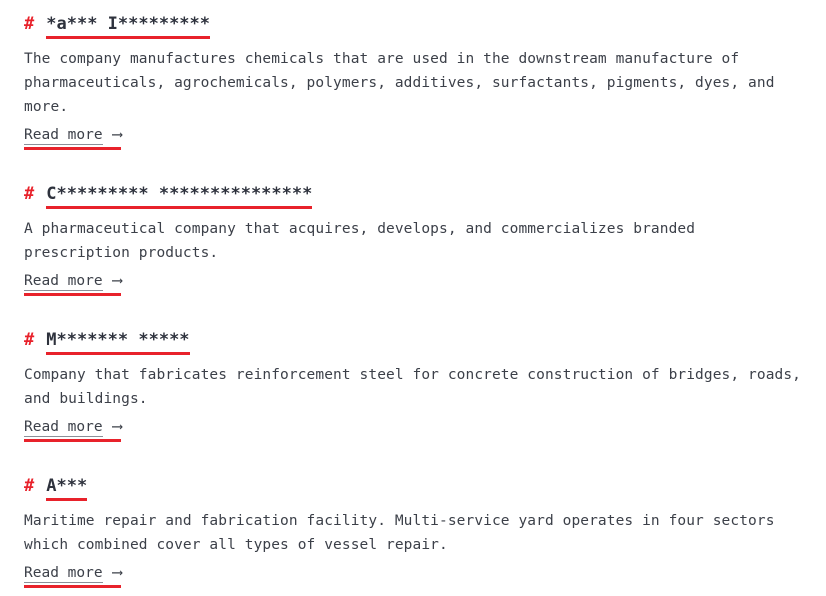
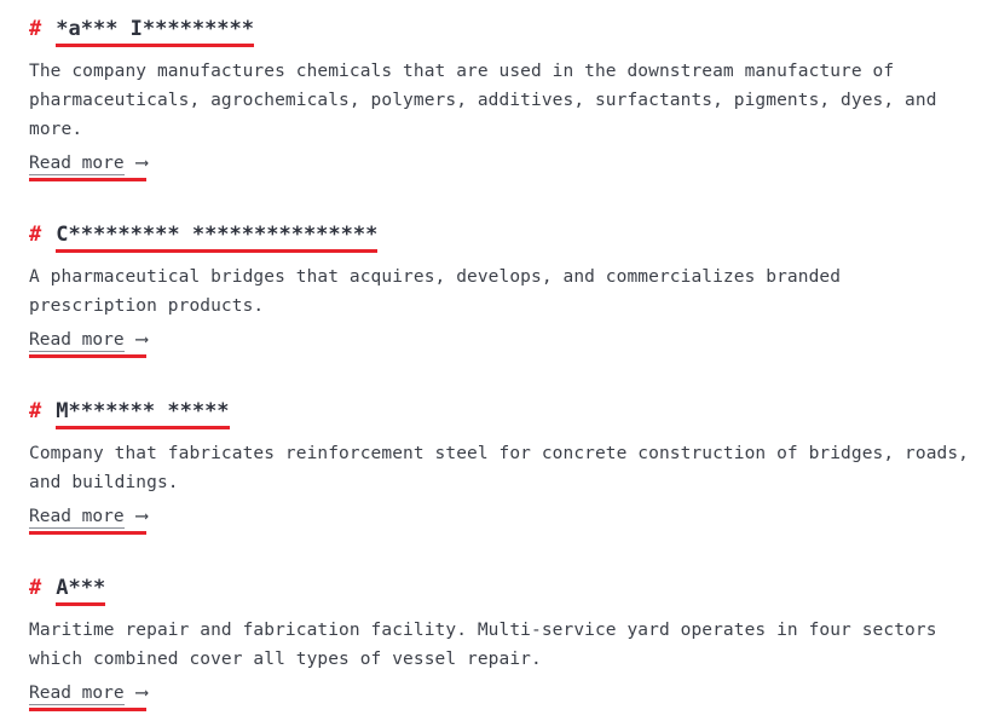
  # *a*** I*********
  The company manufactures chemicals that are used in the downstream manufacture of pharmaceuticals, agrochemicals, polymers, additives, surfactants, pigments, dyes, and more.
  Read more ⟶
  # C********* ***************
- A pharmaceutical company that acquires, develops, and commercializes branded prescription products.
+ A pharmaceutical bridges that acquires, develops, and commercializes branded prescription products.
  Read more ⟶
  # M******* *****
  Company that fabricates reinforcement steel for concrete construction of bridges, roads, and buildings.
  Read more ⟶
  # A***
  Maritime repair and fabrication facility. Multi-service yard operates in four sectors which combined cover all types of vessel repair.
  Read more ⟶
